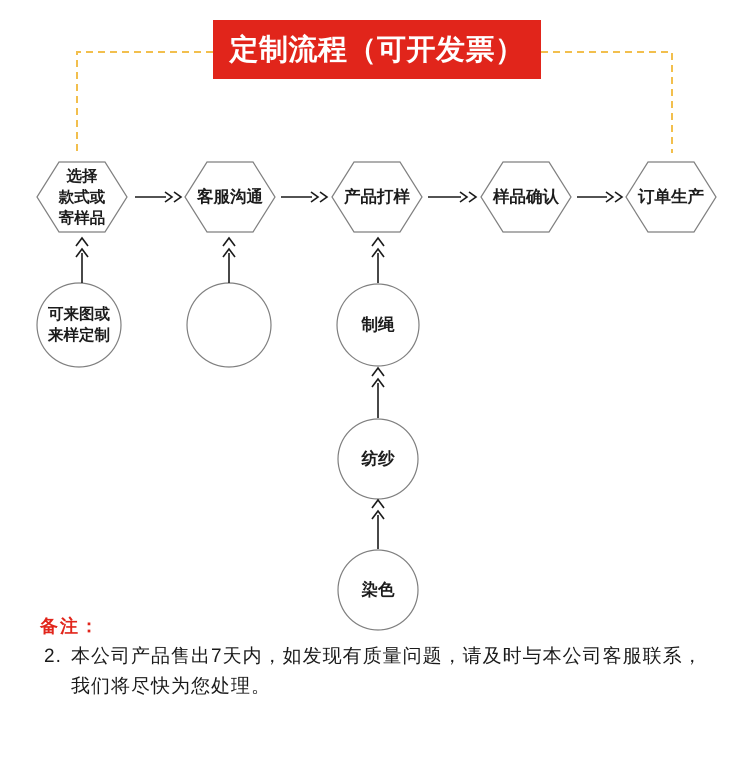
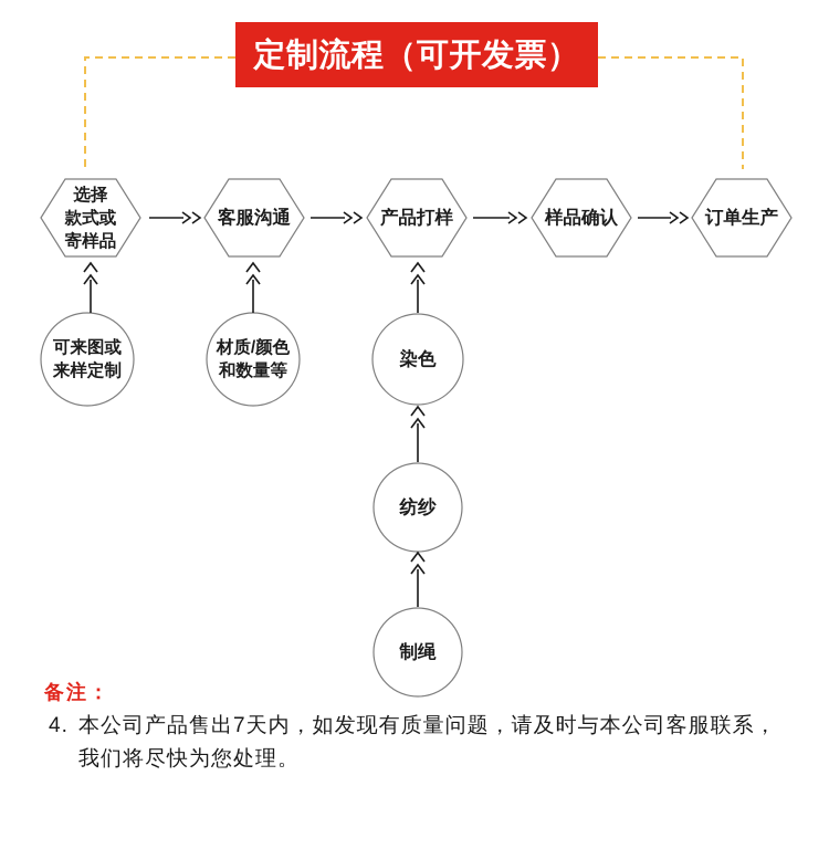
  定制流程（可开发票）
  选择
  款式或
  寄样品
  客服沟通
  产品打样
  样品确认
  订单生产
  可来图或
  来样定制
+ 材质/颜色
+ 和数量等
- 制绳
+ 染色
  纺纱
- 染色
+ 制绳
  备注：
- 2.
+ 4.
  本公司产品售出7天内，如发现有质量问题，请及时与本公司客服联系，
  我们将尽快为您处理。
